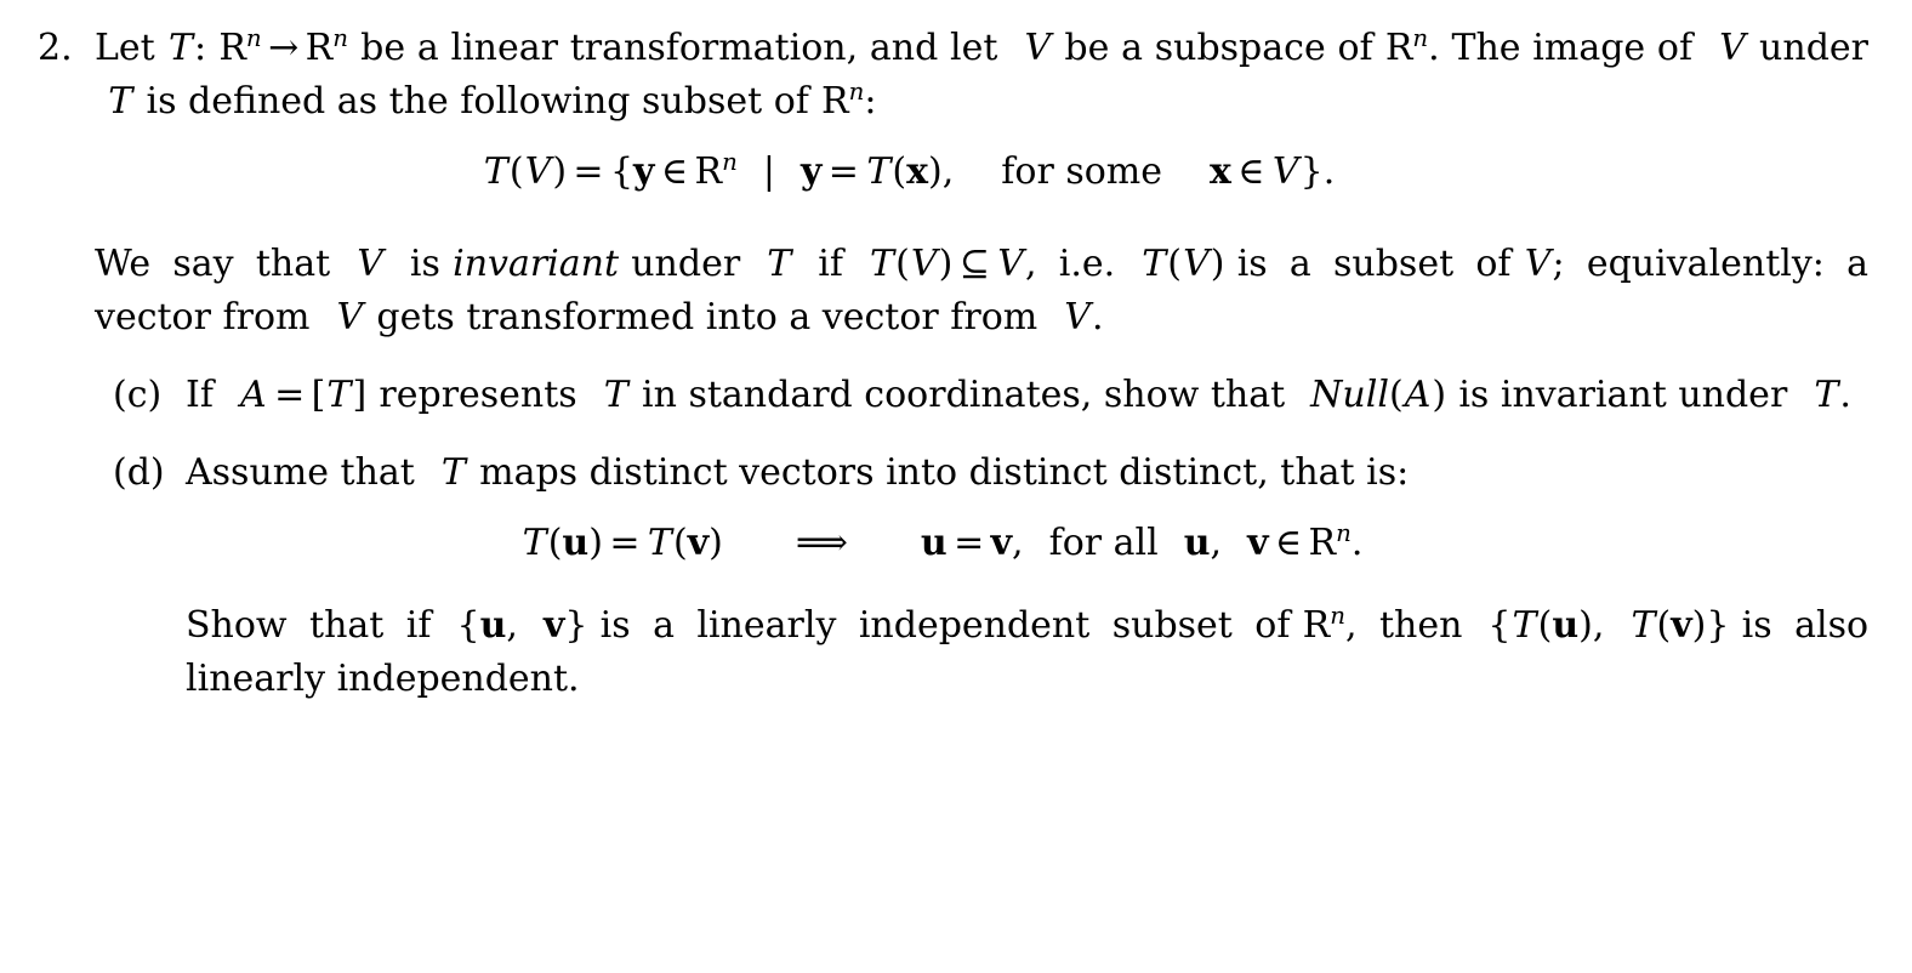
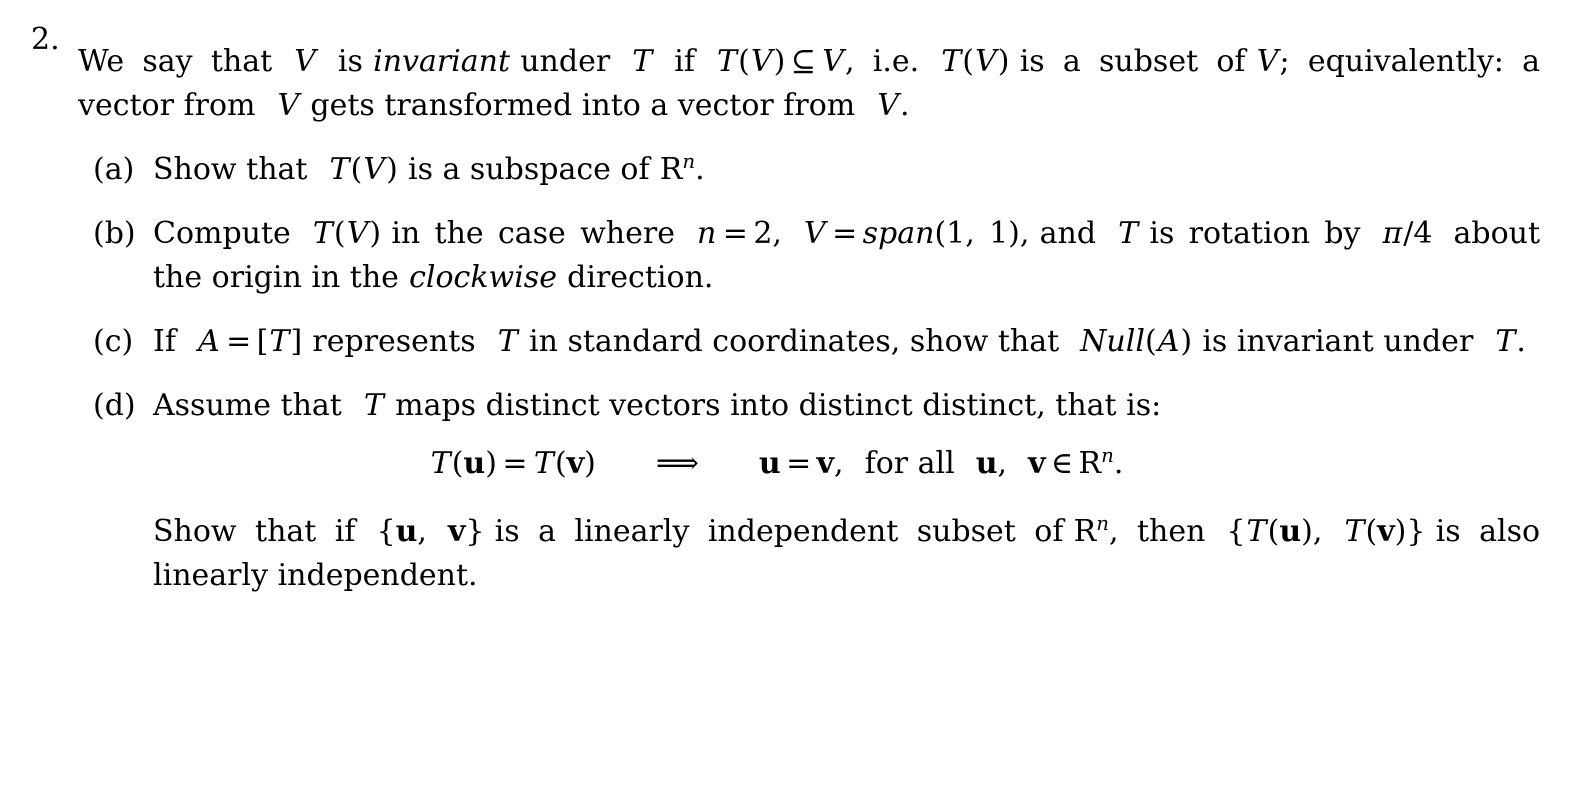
  2.
- Let T: Rn → Rn be a linear transformation, and let V be a subspace of Rn. The image of V underT is defined as the following subset of Rn:
- T(V) = {y ∈ Rn | y = T(x), for some x ∈ V}.
  We say that V is invariant under T if T(V) ⊆ V, i.e. T(V) is a subset of V; equivalently: a vector from V gets transformed into a vector from V.
+ (a)
+ Show that T(V) is a subspace of Rn.
+ (b)
+ Compute T(V) in the case where n = 2, V = span(1, 1), and T is rotation by π/4 about the origin in the clockwise direction.
  (c)
  If A = [T] represents T in standard coordinates, show that Null(A) is invariant under T.
  (d)
  Assume that T maps distinct vectors into distinct distinct, that is:
  T(u) = T(v) ⟹ u = v, for all u, v ∈ Rn.
  Show that if {u, v} is a linearly independent subset of Rn, then {T(u), T(v)} is also linearly independent.
